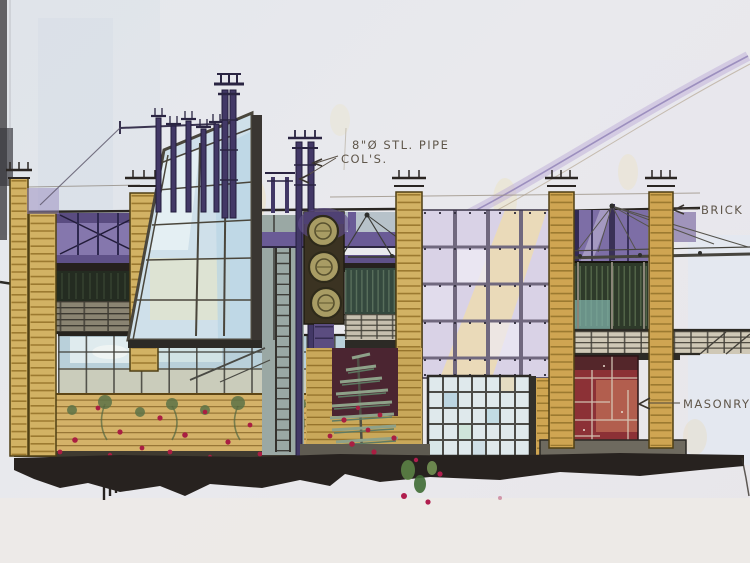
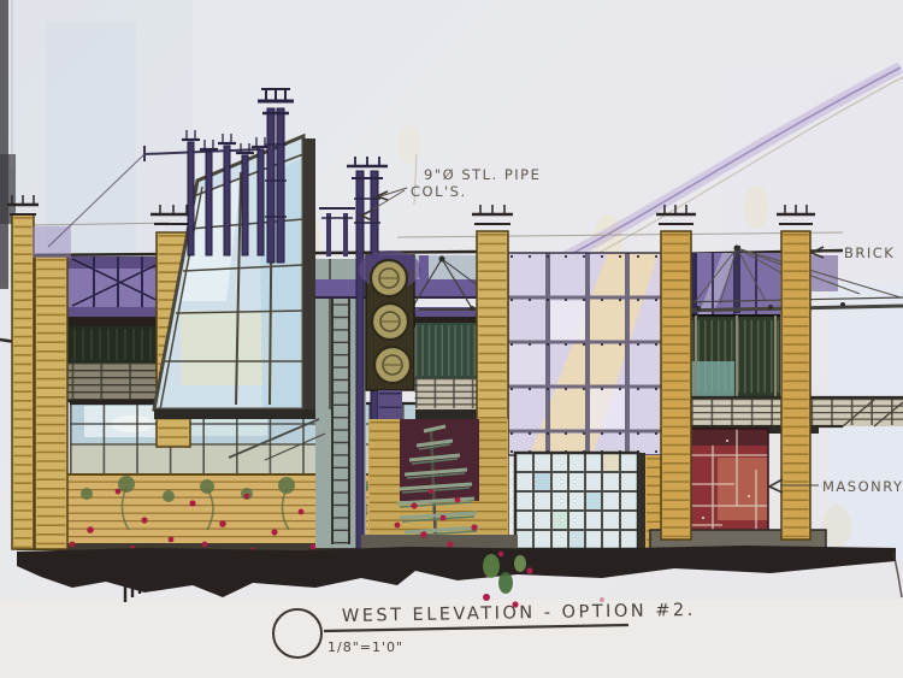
- 8"Ø STL. PIPE
+ 9"Ø STL. PIPE
  COL'S.
  BRICK
  MASONRY
+ WEST ELEVATION - OPTION #2.
+ 1/8"=1'0"
